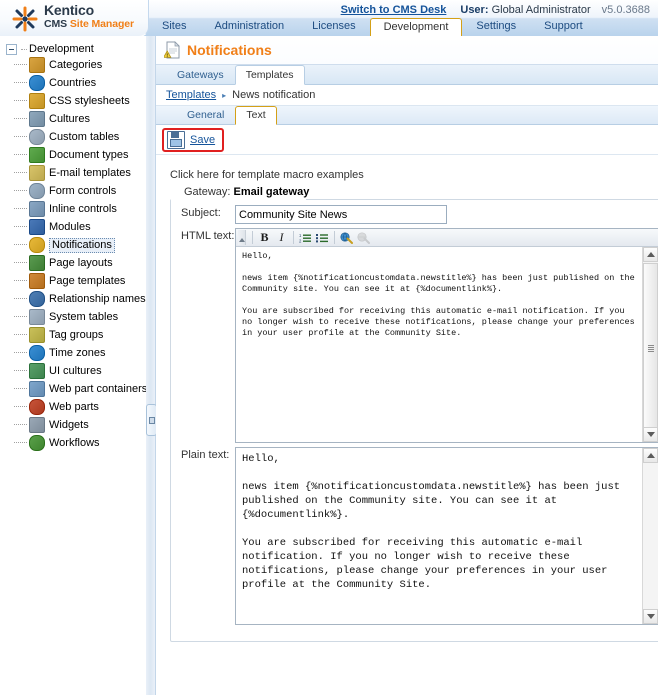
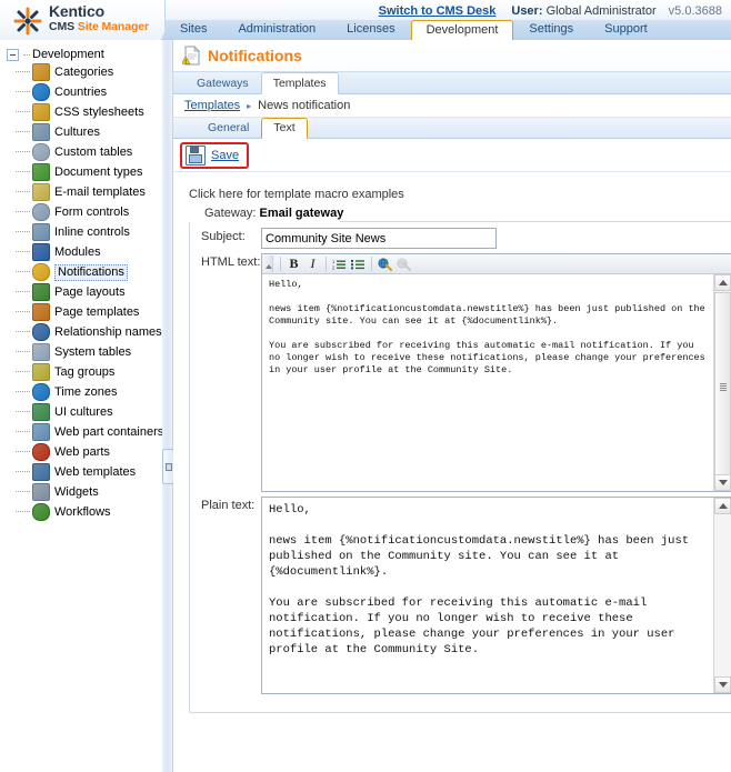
  Kentico
  CMS Site Manager
  Switch to CMS Desk User: Global Administrator v5.0.3688
  Sites
  Administration
  Licenses
  Development
  Settings
  Support
  Development
  Categories
  Countries
  CSS stylesheets
  Cultures
  Custom tables
  Document types
  E-mail templates
  Form controls
  Inline controls
  Modules
  Notifications
  Page layouts
  Page templates
  Relationship names
  System tables
  Tag groups
  Time zones
  UI cultures
  Web part containers
  Web parts
+ Web templates
  Widgets
  Workflows
  Notifications
  Gateways
  Templates
  Templates
  ▸
  News notification
  General
  Text
  Save
  Click here for template macro examples
  Gateway: Email gateway
  Subject:
  Community Site News
  HTML text:
  B
  I
  Hello,
  news item {%notificationcustomdata.newstitle%} has been just published on the Community site. You can see it at {%documentlink%}.
  You are subscribed for receiving this automatic e-mail notification. If you no longer wish to receive these notifications, please change your preferences in your user profile at the Community Site.
  Plain text:
  Hello,
  news item {%notificationcustomdata.newstitle%} has been just published on the Community site. You can see it at {%documentlink%}.
  You are subscribed for receiving this automatic e-mail notification. If you no longer wish to receive these notifications, please change your preferences in your user profile at the Community Site.
